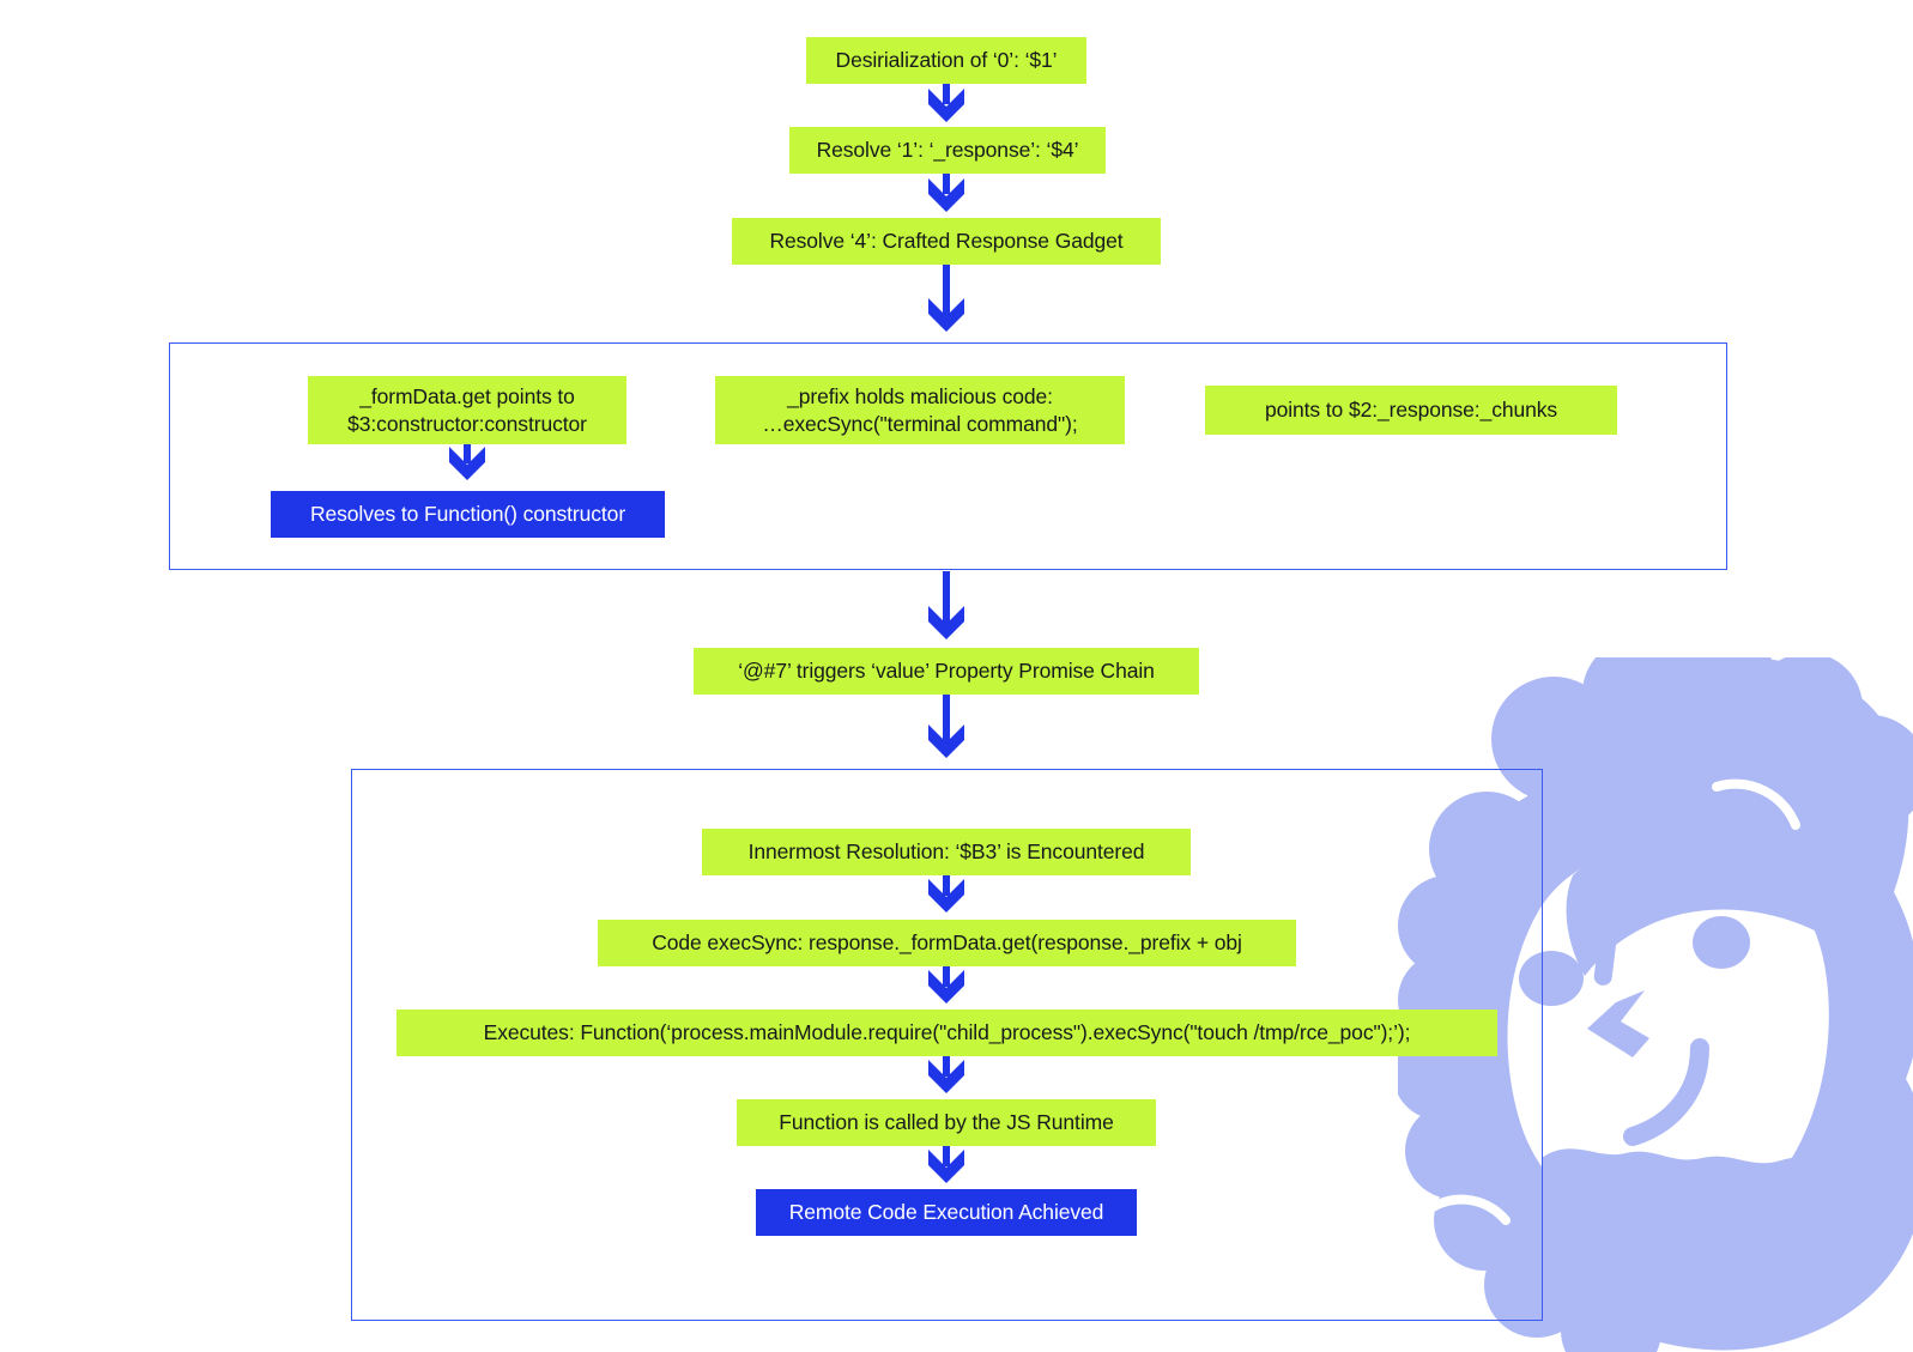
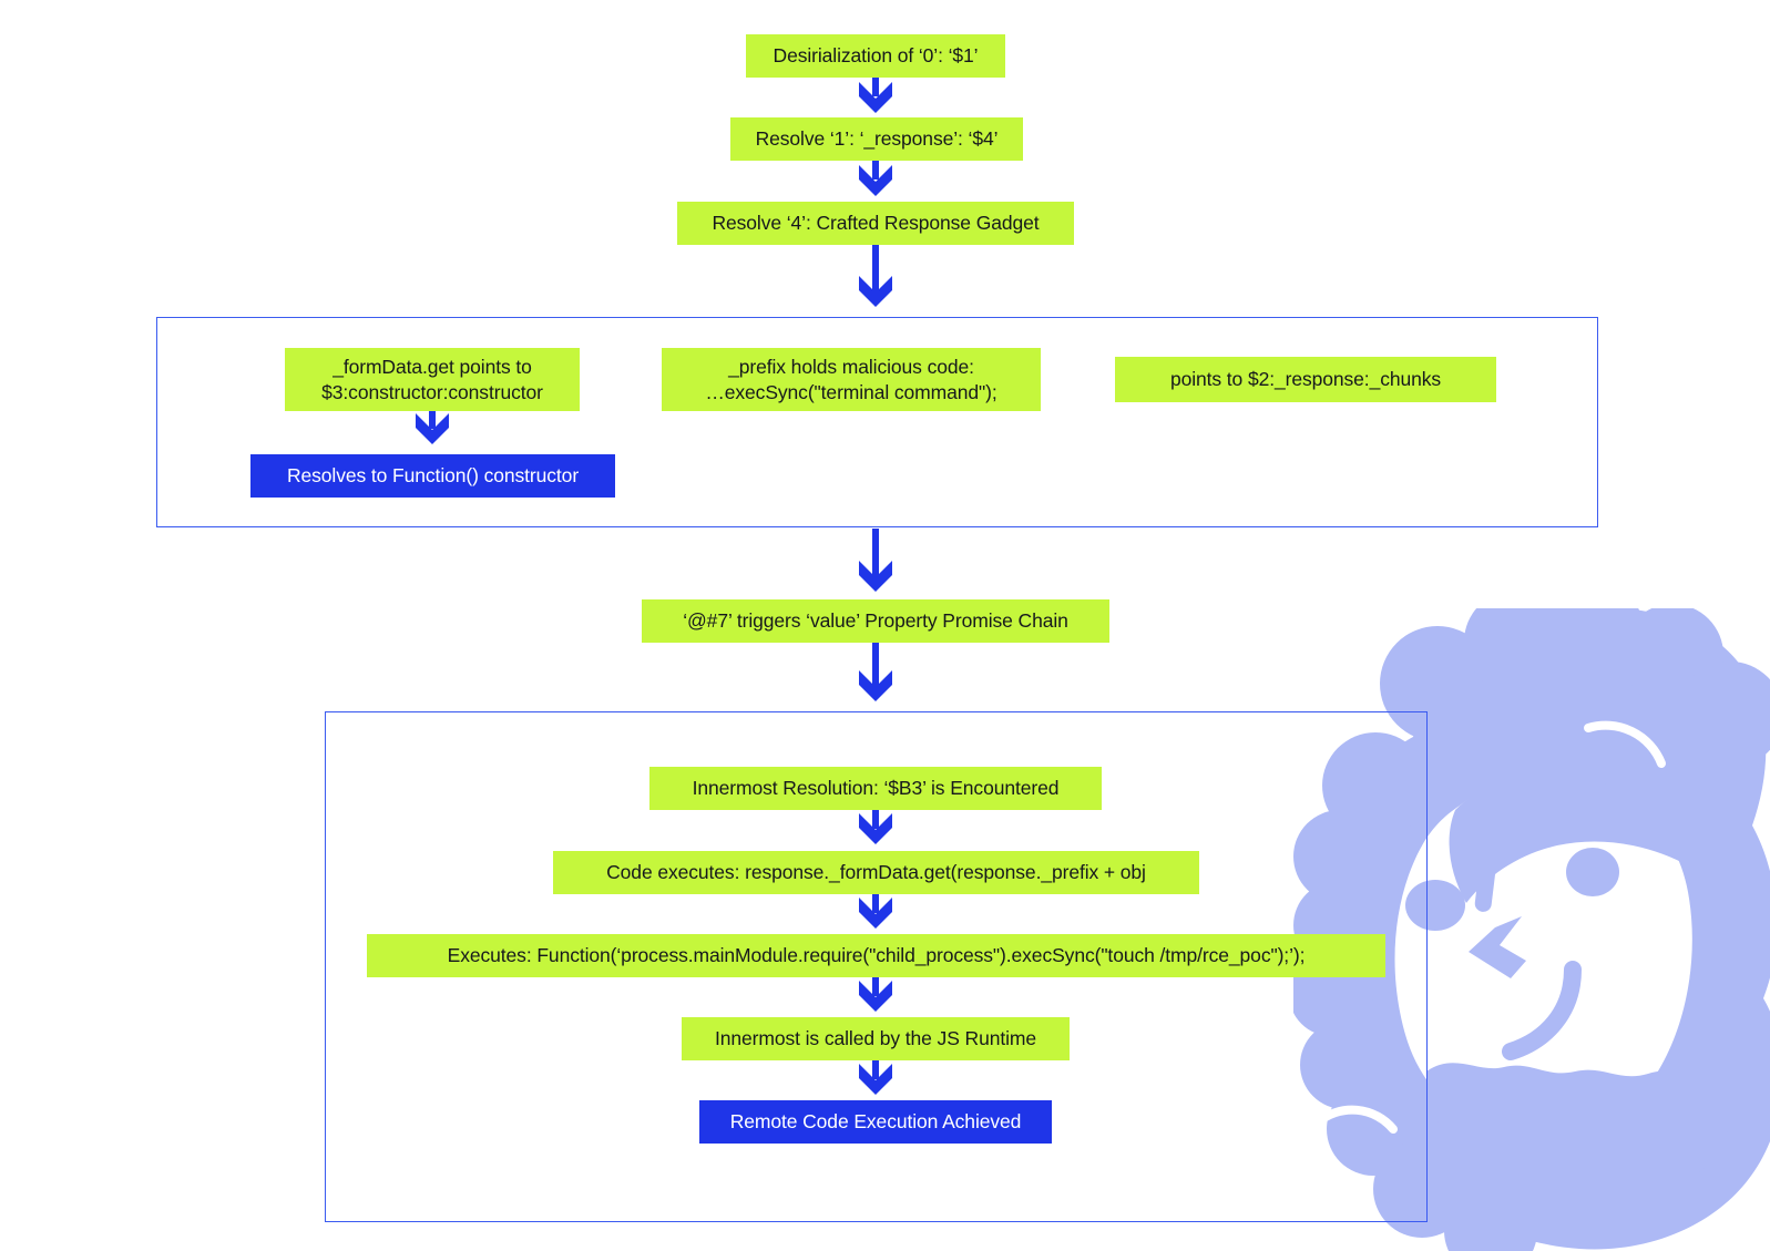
  Desirialization of ‘0’: ‘$1’
  Resolve ‘1’: ‘_response’: ‘$4’
  Resolve ‘4’: Crafted Response Gadget
  _formData.get points to
  $3:constructor:constructor
  Resolves to Function() constructor
  _prefix holds malicious code:
  …execSync("terminal command");
  points to $2:_response:_chunks
  ‘@#7’ triggers ‘value’ Property Promise Chain
  Innermost Resolution: ‘$B3’ is Encountered
- Code execSync: response._formData.get(response._prefix + obj
+ Code executes: response._formData.get(response._prefix + obj
  Executes: Function(‘process.mainModule.require("child_process").execSync("touch /tmp/rce_poc");’);
- Function is called by the JS Runtime
+ Innermost is called by the JS Runtime
  Remote Code Execution Achieved
